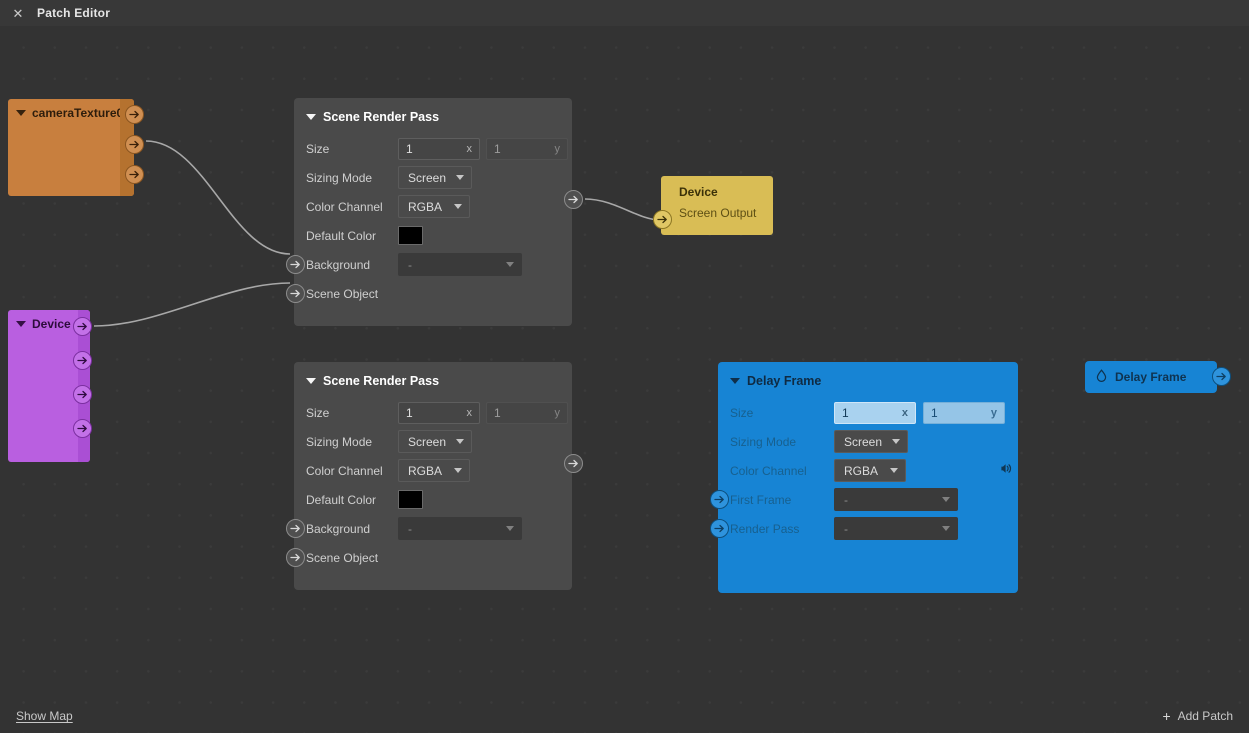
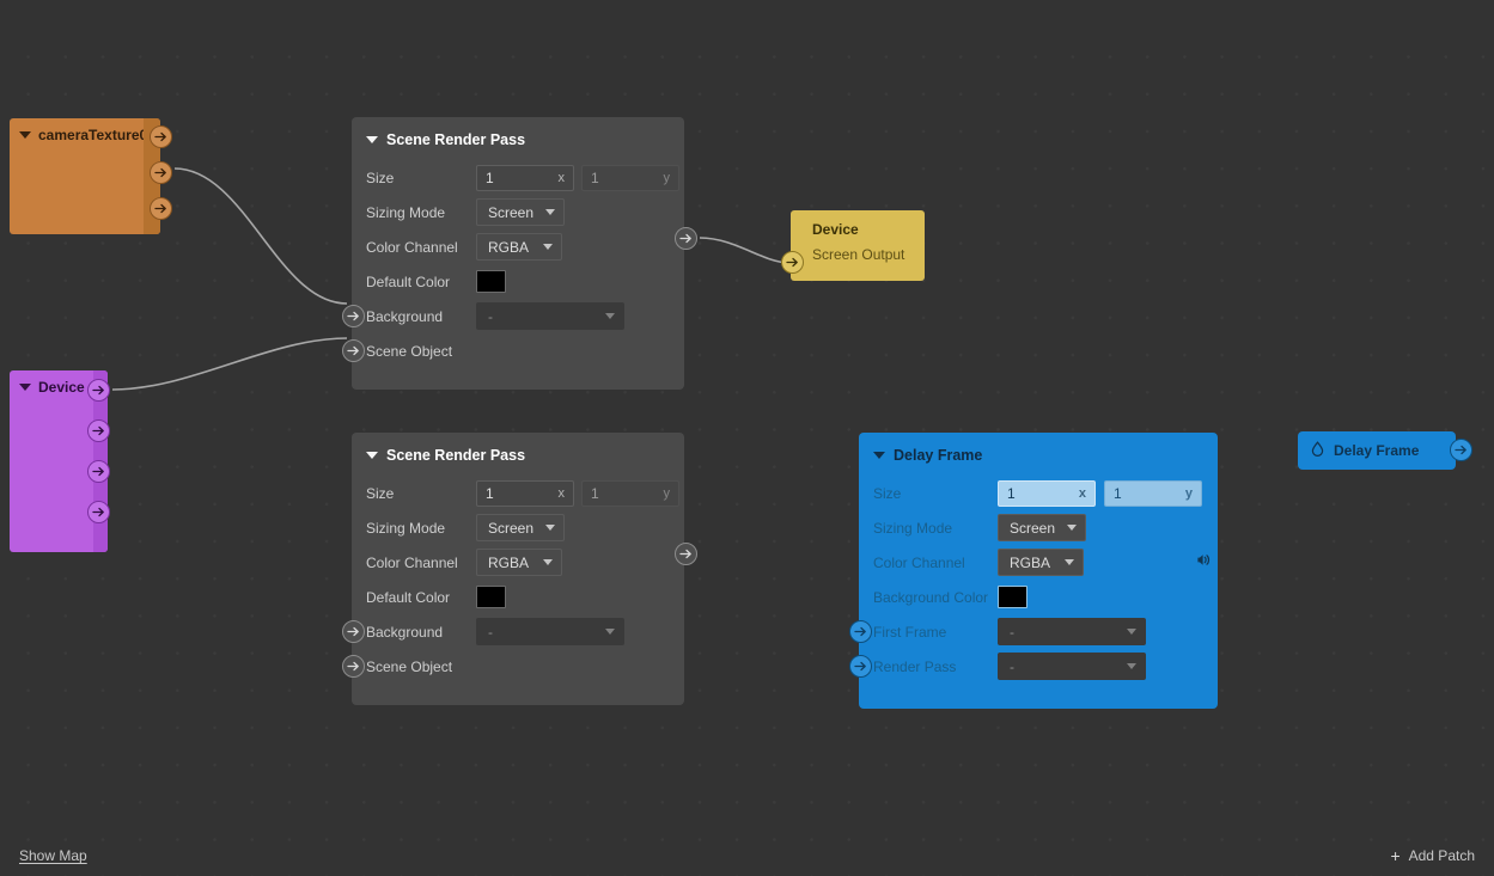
- ✕
- Patch Editor
  cameraTexture
  Device
  Scene Render Pass
  Size
  1
  x
  1
  y
  Sizing Mode
  Screen
  Color Channel
  RGBA
  Default Color
  Background
  -
  Scene Object
  Device
  Screen Output
  Scene Render Pass
  Size
  1
  x
  1
  y
  Sizing Mode
  Screen
  Color Channel
  RGBA
  Default Color
  Background
  -
  Scene Object
  Delay Frame
  Size
  1
  x
  1
  y
  Sizing Mode
  Screen
  Color Channel
  RGBA
+ Background Color
  First Frame
  -
  Render Pass
  -
  Delay Frame
  Show Map
  +
  Add Patch
